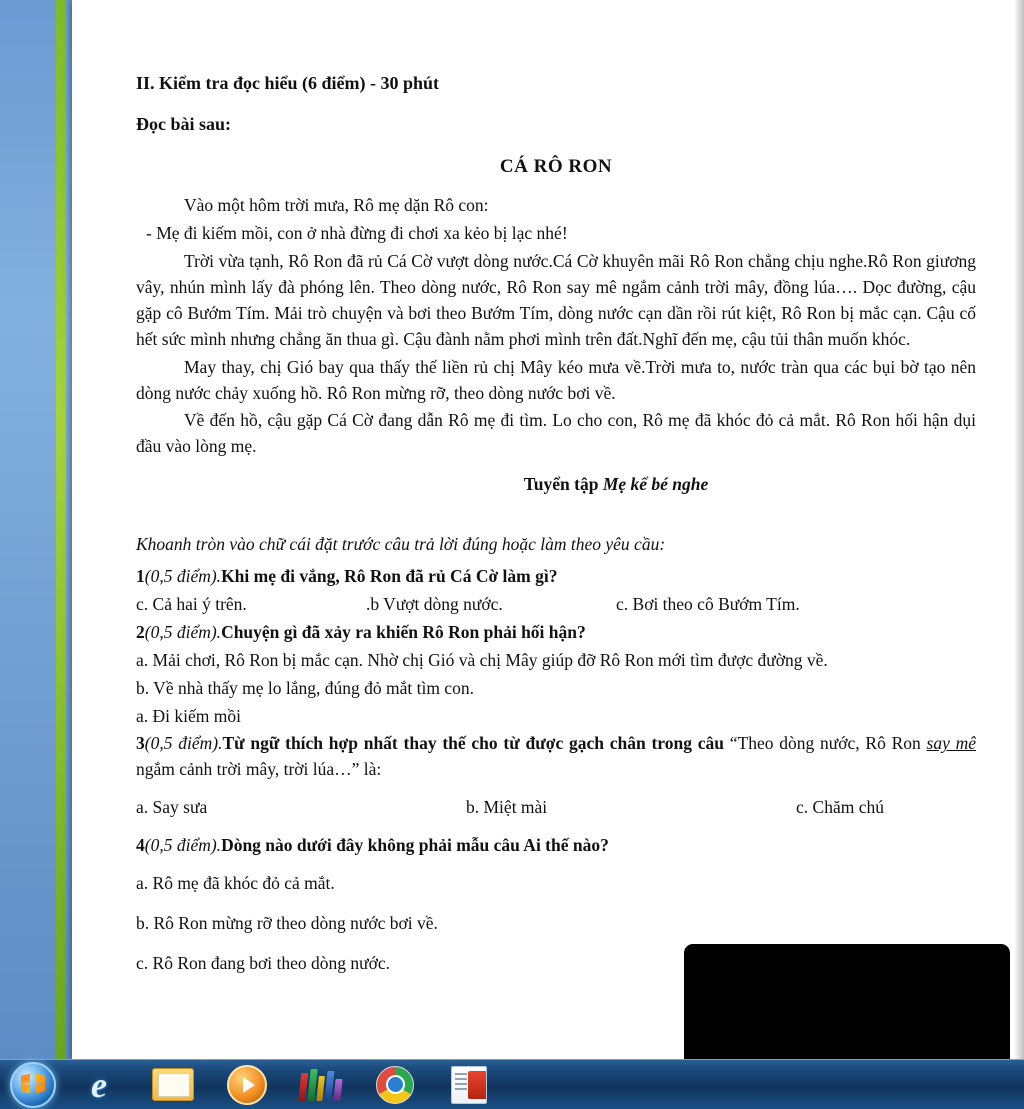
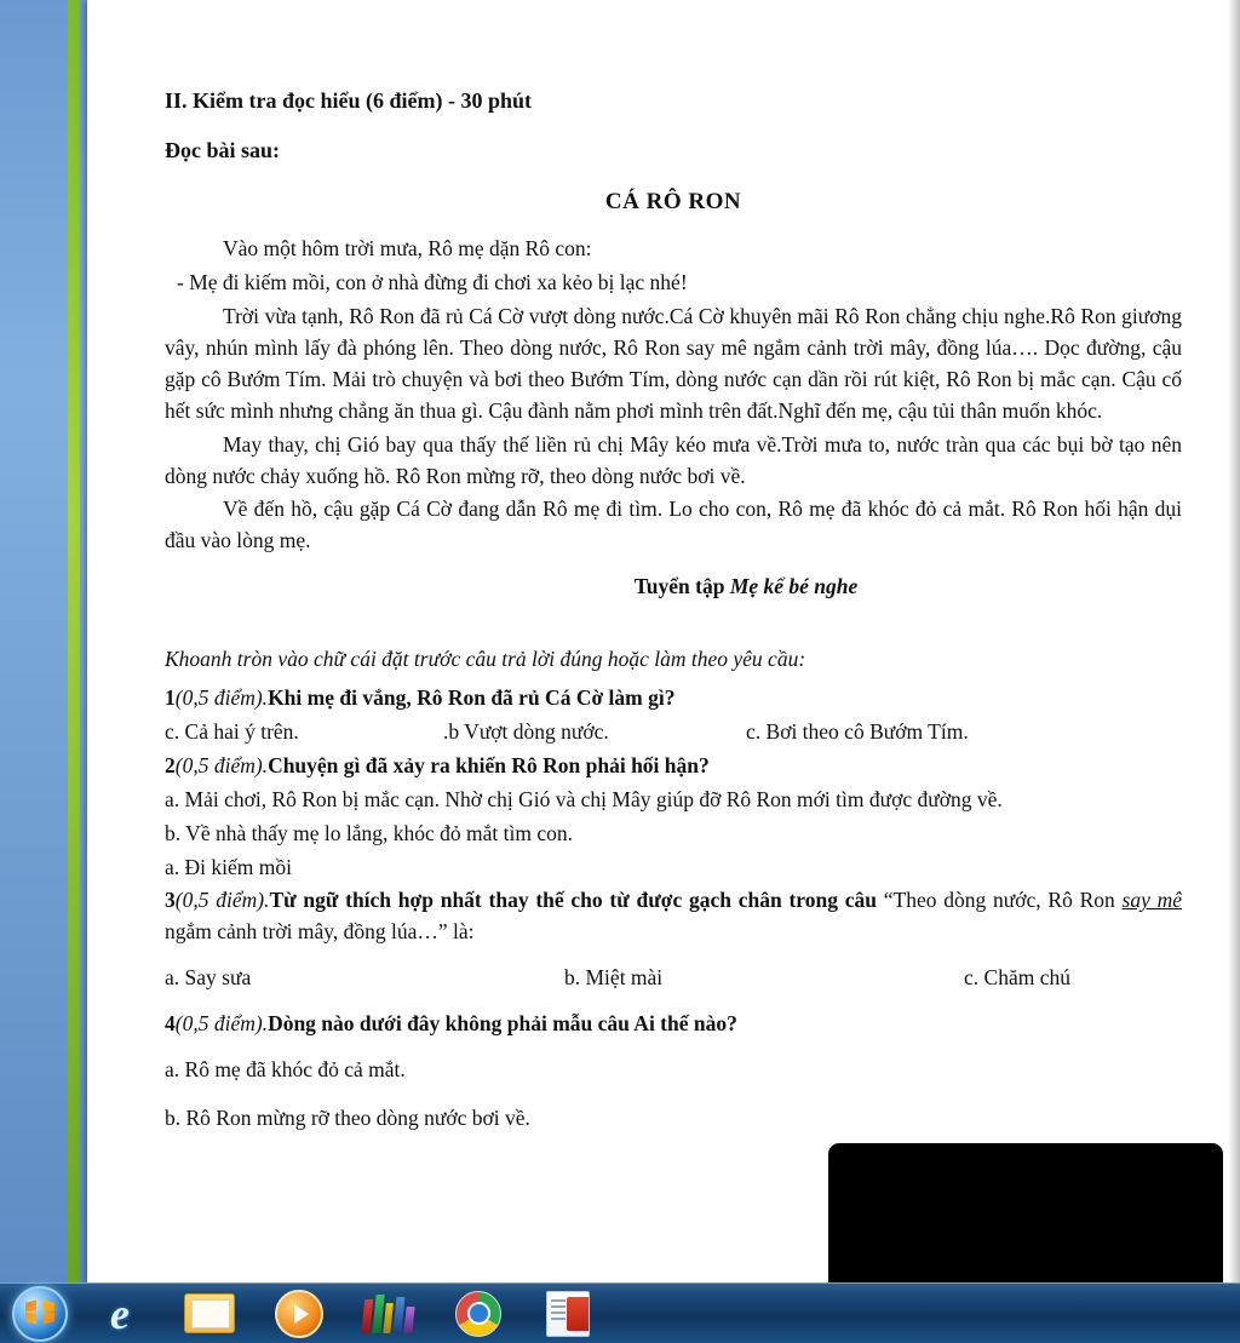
  II. Kiểm tra đọc hiểu (6 điểm) - 30 phút
  Đọc bài sau:
  CÁ RÔ RON
  Vào một hôm trời mưa, Rô mẹ dặn Rô con:
  - Mẹ đi kiếm mồi, con ở nhà đừng đi chơi xa kẻo bị lạc nhé!
  Trời vừa tạnh, Rô Ron đã rủ Cá Cờ vượt dòng nước.Cá Cờ khuyên mãi Rô Ron chẳng chịu nghe.Rô Ron giương vây, nhún mình lấy đà phóng lên. Theo dòng nước, Rô Ron say mê ngắm cảnh trời mây, đồng lúa…. Dọc đường, cậu gặp cô Bướm Tím. Mải trò chuyện và bơi theo Bướm Tím, dòng nước cạn dần rồi rút kiệt, Rô Ron bị mắc cạn. Cậu cố hết sức mình nhưng chẳng ăn thua gì. Cậu đành nằm phơi mình trên đất.Nghĩ đến mẹ, cậu tủi thân muốn khóc.
  May thay, chị Gió bay qua thấy thế liền rủ chị Mây kéo mưa về.Trời mưa to, nước tràn qua các bụi bờ tạo nên dòng nước chảy xuống hồ. Rô Ron mừng rỡ, theo dòng nước bơi về.
  Về đến hồ, cậu gặp Cá Cờ đang dẫn Rô mẹ đi tìm. Lo cho con, Rô mẹ đã khóc đỏ cả mắt. Rô Ron hối hận dụi đầu vào lòng mẹ.
  Tuyển tập Mẹ kể bé nghe
  Khoanh tròn vào chữ cái đặt trước câu trả lời đúng hoặc làm theo yêu cầu:
  1(0,5 điểm).Khi mẹ đi vắng, Rô Ron đã rủ Cá Cờ làm gì?
  c. Cả hai ý trên.
  .b Vượt dòng nước.
  c. Bơi theo cô Bướm Tím.
  2(0,5 điểm).Chuyện gì đã xảy ra khiến Rô Ron phải hối hận?
  a. Mải chơi, Rô Ron bị mắc cạn. Nhờ chị Gió và chị Mây giúp đỡ Rô Ron mới tìm được đường về.
- b. Về nhà thấy mẹ lo lắng, đúng đỏ mắt tìm con.
+ b. Về nhà thấy mẹ lo lắng, khóc đỏ mắt tìm con.
  a. Đi kiếm mồi
- 3(0,5 điểm).Từ ngữ thích hợp nhất thay thế cho từ được gạch chân trong câu “Theo dòng nước, Rô Ron say mê ngắm cảnh trời mây, trời lúa…” là:
+ 3(0,5 điểm).Từ ngữ thích hợp nhất thay thế cho từ được gạch chân trong câu “Theo dòng nước, Rô Ron say mê ngắm cảnh trời mây, đồng lúa…” là:
  a. Say sưa
  b. Miệt mài
  c. Chăm chú
  4(0,5 điểm).Dòng nào dưới đây không phải mẫu câu Ai thế nào?
  a. Rô mẹ đã khóc đỏ cả mắt.
  b. Rô Ron mừng rỡ theo dòng nước bơi về.
- c. Rô Ron đang bơi theo dòng nước.
  e
